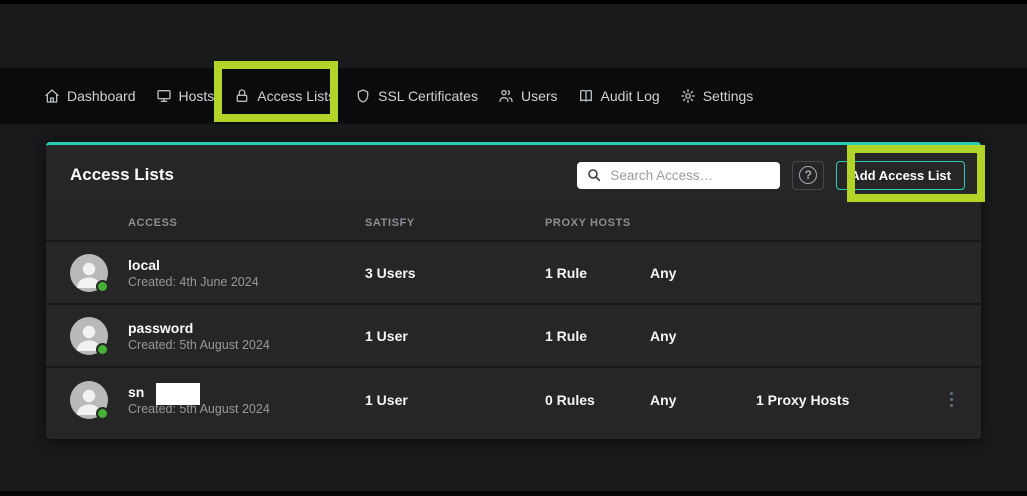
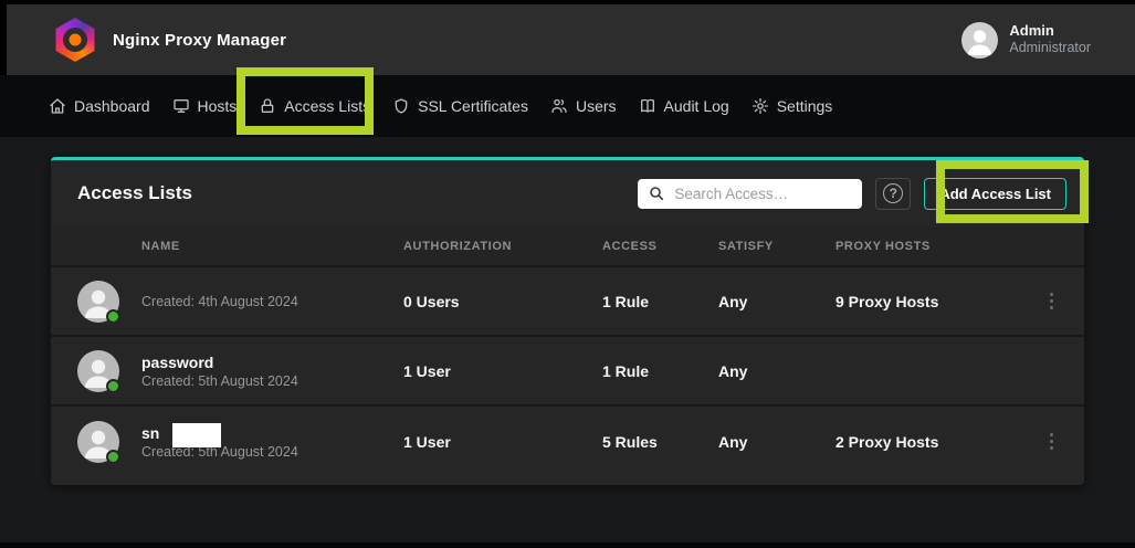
+ Nginx Proxy Manager
+ Admin
+ Administrator
  Dashboard
  Hosts
  Access Lists
  SSL Certificates
  Users
  Audit Log
  Settings
  Access Lists
  Search Access…
  ?
  Add Access List
+ NAME
+ AUTHORIZATION
  ACCESS
  SATISFY
  PROXY HOSTS
- local
- Created: 4th June 2024
+ Created: 4th August 2024
- 3 Users
+ 0 Users
  1 Rule
  Any
+ 9 Proxy Hosts
  password
  Created: 5th August 2024
  1 User
  1 Rule
  Any
  sn
  Created: 5th August 2024
  1 User
- 0 Rules
+ 5 Rules
  Any
- 1 Proxy Hosts
+ 2 Proxy Hosts
